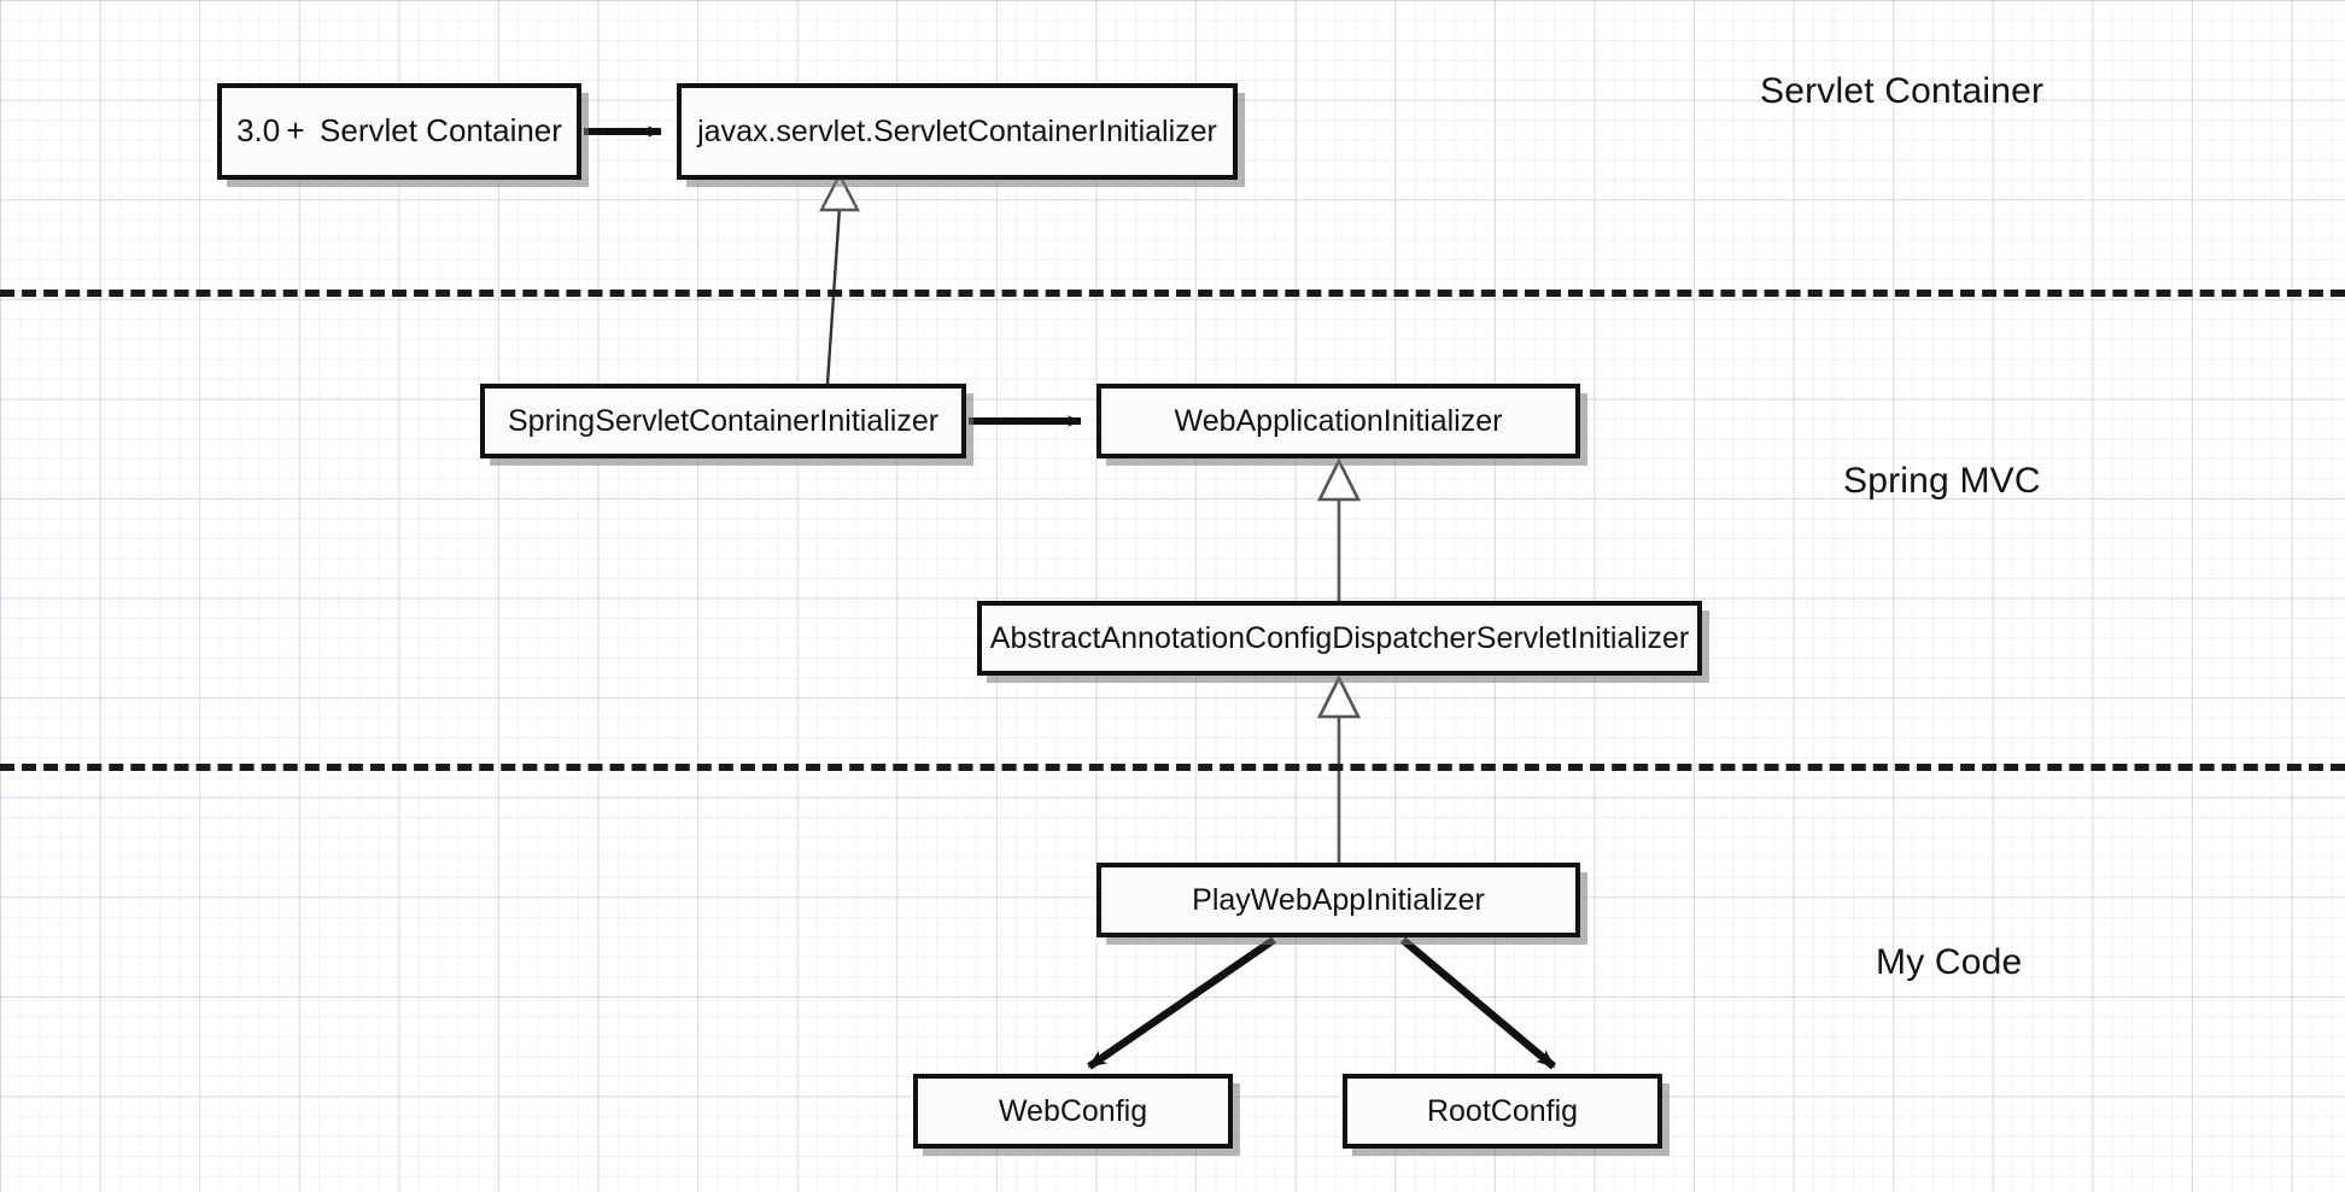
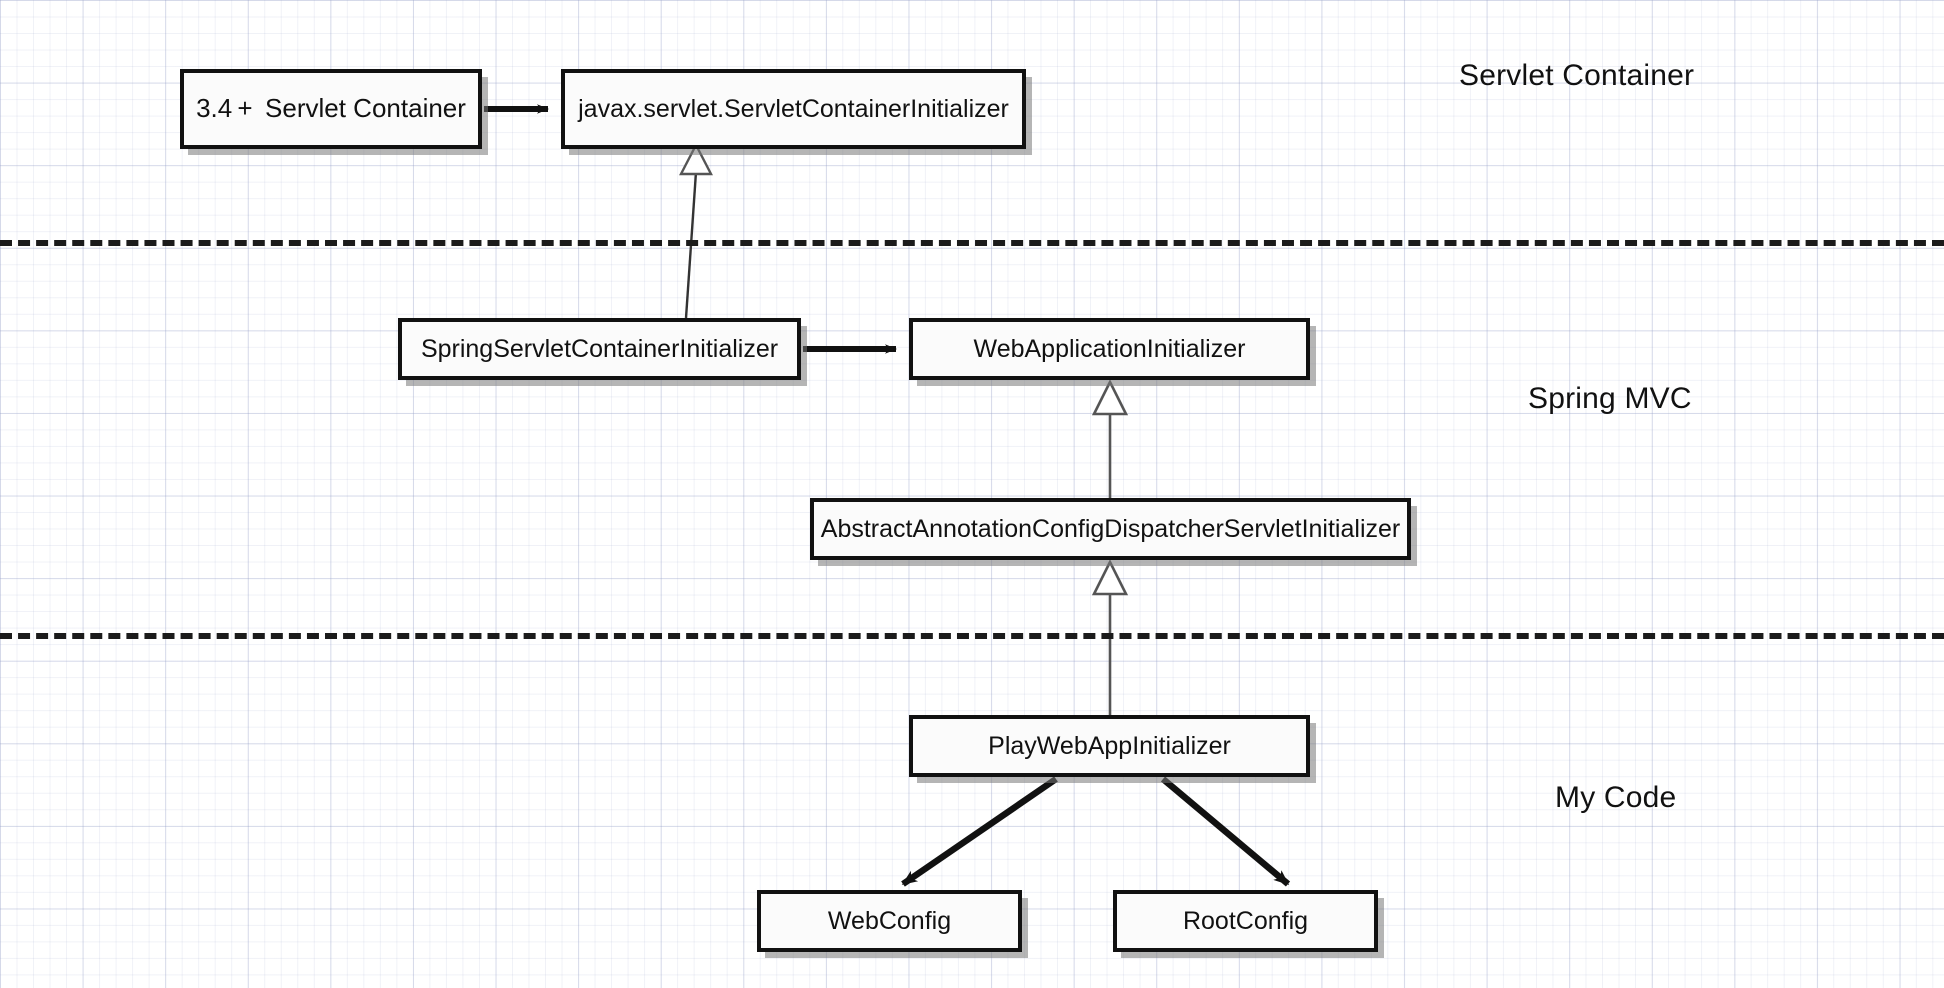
  Servlet Container
  Spring MVC
  My Code
- 3.0 + Servlet Container
+ 3.4 + Servlet Container
  javax.servlet.ServletContainerInitializer
  SpringServletContainerInitializer
  WebApplicationInitializer
  AbstractAnnotationConfigDispatcherServletInitializer
  PlayWebAppInitializer
  WebConfig
  RootConfig
